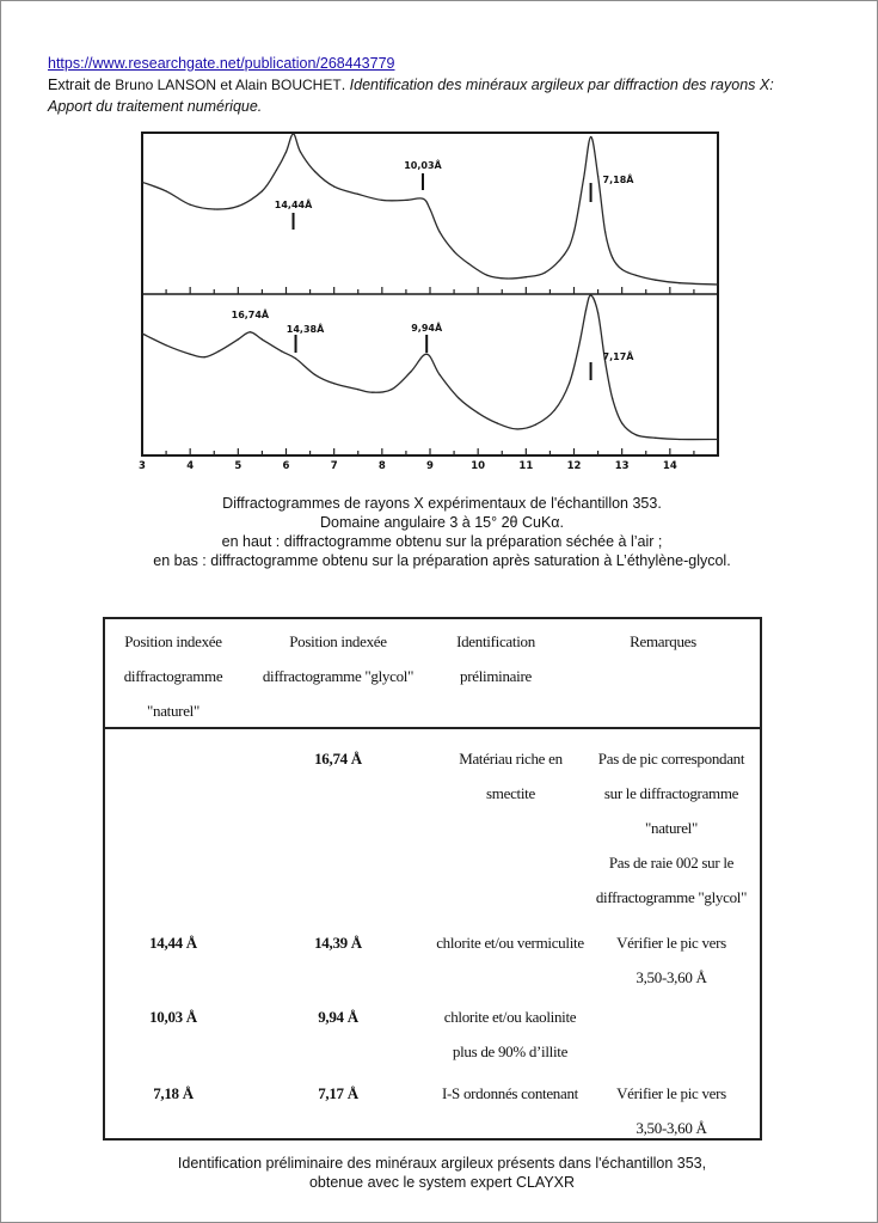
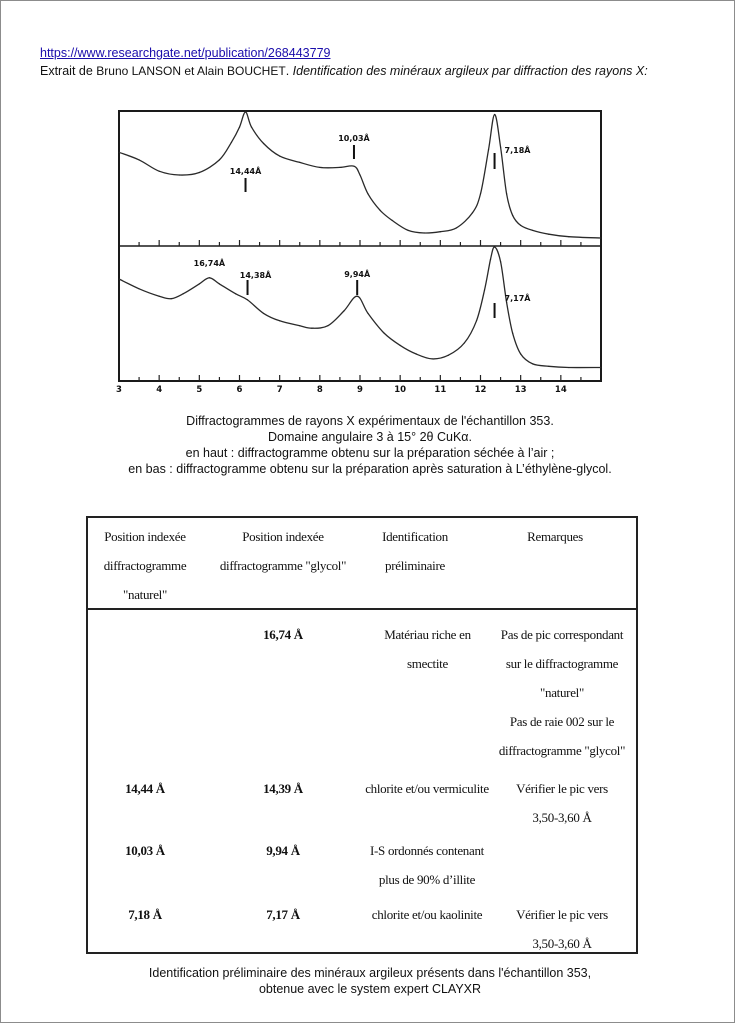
  https://www.researchgate.net/publication/268443779
  Extrait de Bruno LANSON et Alain BOUCHET. Identification des minéraux argileux par diffraction des rayons X:
- Apport du traitement numérique.
  3
  4
  5
  6
  7
  8
  9
  10
  11
  12
  13
  14
  14,44Å
  10,03Å
  7,18Å
  16,74Å
  14,38Å
  9,94Å
  7,17Å
  Diffractogrammes de rayons X expérimentaux de l'échantillon 353.
  Domaine angulaire 3 à 15° 2θ CuKα.
  en haut : diffractogramme obtenu sur la préparation séchée à l’air ;
  en bas : diffractogramme obtenu sur la préparation après saturation à L’éthylène-glycol.
  Position indexée
  diffractogramme
  "naturel"
  Position indexée
  diffractogramme "glycol"
  Identification
  préliminaire
  Remarques
  16,74 Å
  Matériau riche en
  smectite
  Pas de pic correspondant
  sur le diffractogramme
  "naturel"
  Pas de raie 002 sur le
  diffractogramme "glycol"
  14,44 Å
  14,39 Å
  chlorite et/ou vermiculite
  Vérifier le pic vers
  3,50-3,60 Å
  10,03 Å
  9,94 Å
- chlorite et/ou kaolinite
+ I-S ordonnés contenant
  plus de 90% d’illite
  7,18 Å
  7,17 Å
- I-S ordonnés contenant
+ chlorite et/ou kaolinite
  Vérifier le pic vers
  3,50-3,60 Å
  Identification préliminaire des minéraux argileux présents dans l'échantillon 353,
  obtenue avec le system expert CLAYXR
